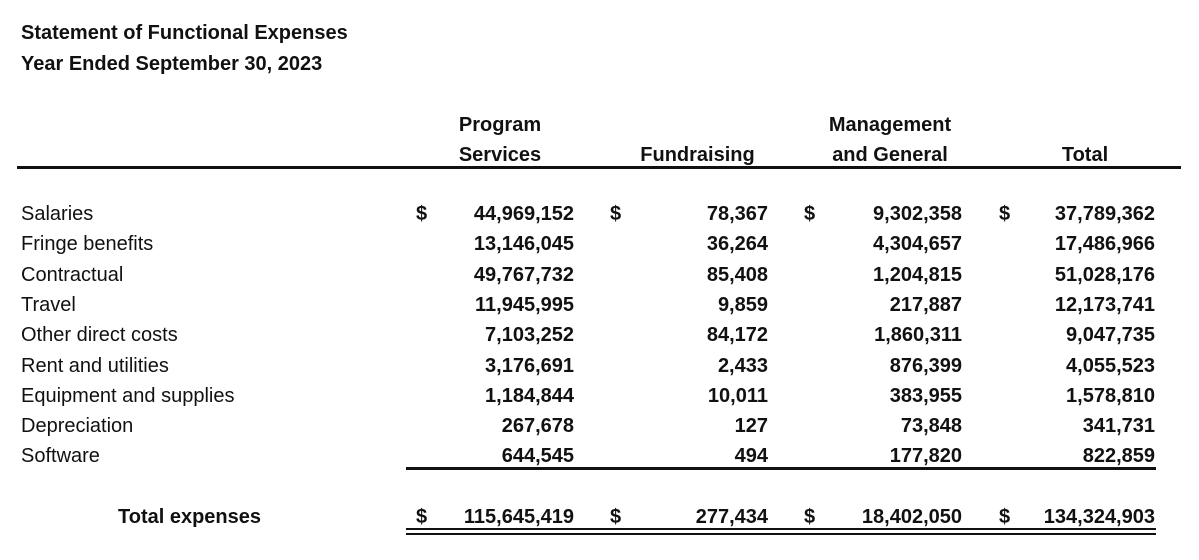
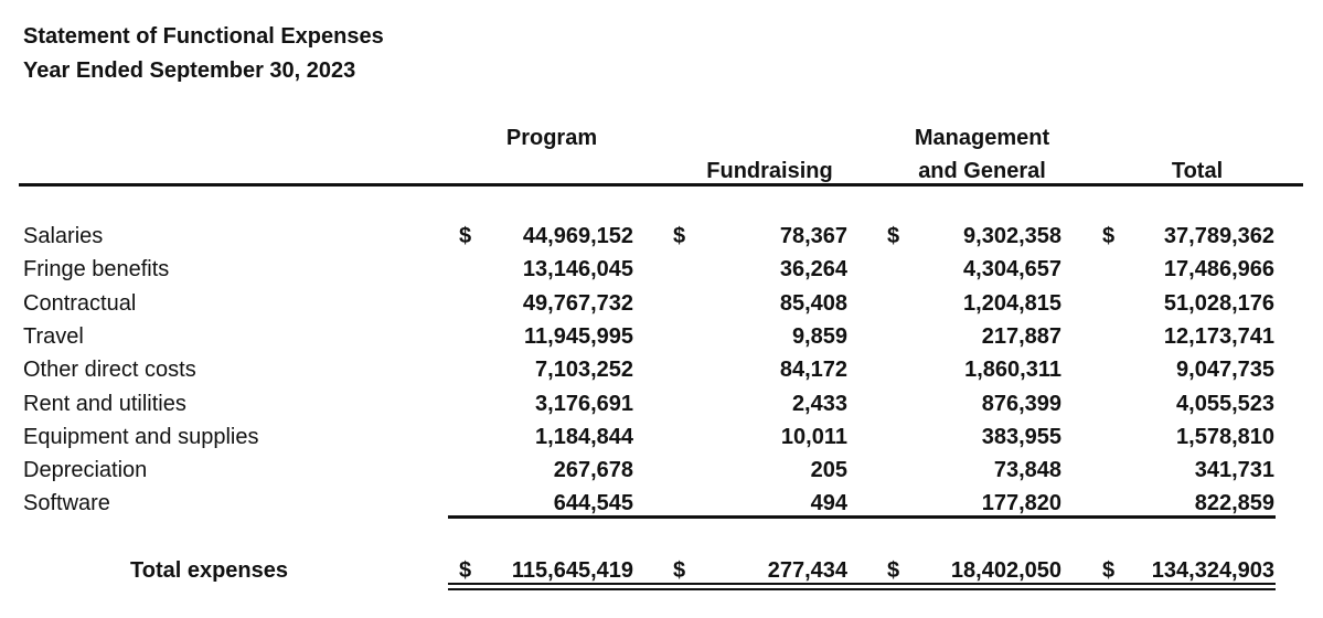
  Statement of Functional Expenses
  Year Ended September 30, 2023
  Program
- Services
  Fundraising
  Management
  and General
  Total
  Salaries
  $
  44,969,152
  $
  78,367
  $
  9,302,358
  $
  37,789,362
  Fringe benefits
  13,146,045
  36,264
  4,304,657
  17,486,966
  Contractual
  49,767,732
  85,408
  1,204,815
  51,028,176
  Travel
  11,945,995
  9,859
  217,887
  12,173,741
  Other direct costs
  7,103,252
  84,172
  1,860,311
  9,047,735
  Rent and utilities
  3,176,691
  2,433
  876,399
  4,055,523
  Equipment and supplies
  1,184,844
  10,011
  383,955
  1,578,810
  Depreciation
  267,678
- 127
+ 205
  73,848
  341,731
  Software
  644,545
  494
  177,820
  822,859
  Total expenses
  $
  115,645,419
  $
  277,434
  $
  18,402,050
  $
  134,324,903
